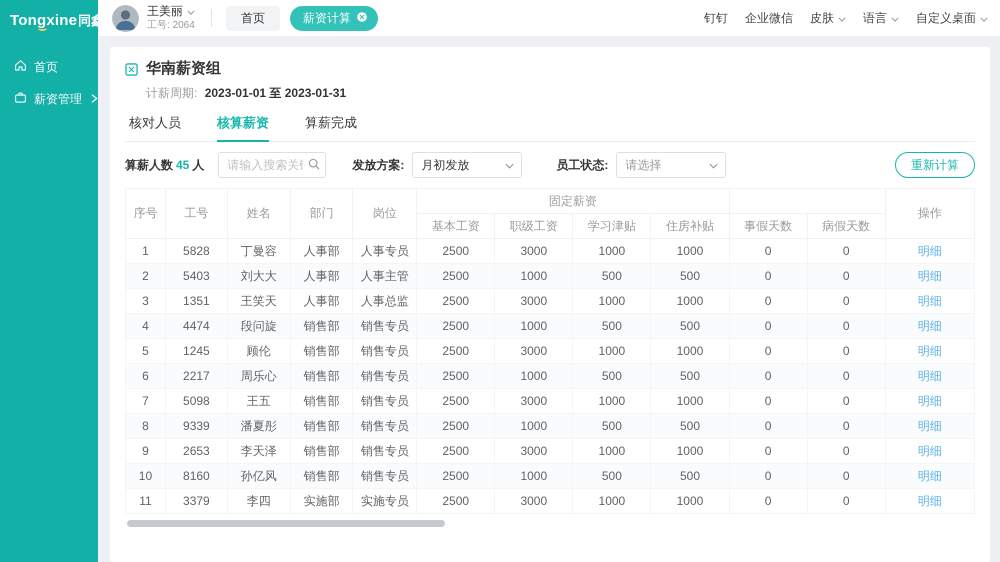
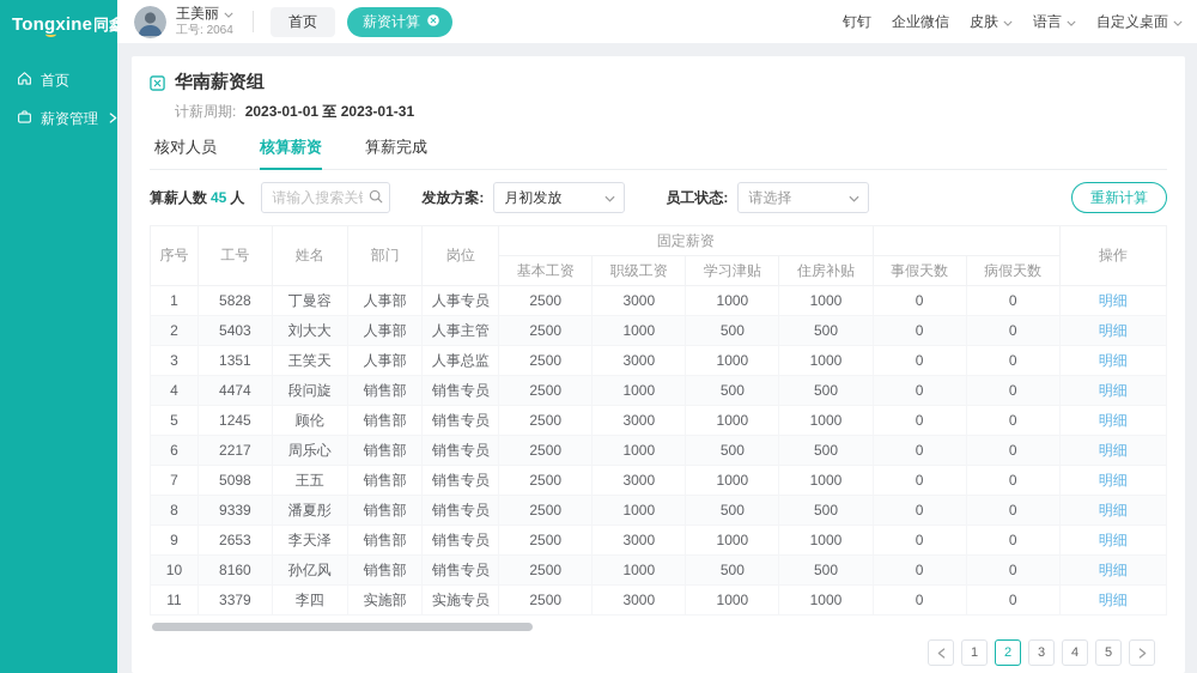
  Tongxine同鑫
  首页
  薪资管理
  王美丽
  工号: 2064
  首页
  薪资计算
  钉钉
  企业微信
  皮肤
  语言
  自定义桌面
  华南薪资组
  计薪周期: 2023-01-01 至 2023-01-31
  核对人员
  核算薪资
  算薪完成
  算薪人数
  45
  人
  请输入搜索关
  发放方案:
  月初发放
  员工状态:
  请选择
  重新计算
  序号	工号	姓名	部门	岗位	固定薪资		操作
  基本工资	职级工资	学习津贴	住房补贴	事假天数	病假天数
  1	5828	丁曼容	人事部	人事专员	2500	3000	1000	1000	0	0	明细
  2	5403	刘大大	人事部	人事主管	2500	1000	500	500	0	0	明细
  3	1351	王笑天	人事部	人事总监	2500	3000	1000	1000	0	0	明细
  4	4474	段问旋	销售部	销售专员	2500	1000	500	500	0	0	明细
  5	1245	顾伦	销售部	销售专员	2500	3000	1000	1000	0	0	明细
  6	2217	周乐心	销售部	销售专员	2500	1000	500	500	0	0	明细
  7	5098	王五	销售部	销售专员	2500	3000	1000	1000	0	0	明细
  8	9339	潘夏彤	销售部	销售专员	2500	1000	500	500	0	0	明细
  9	2653	李天泽	销售部	销售专员	2500	3000	1000	1000	0	0	明细
  10	8160	孙亿风	销售部	销售专员	2500	1000	500	500	0	0	明细
  11	3379	李四	实施部	实施专员	2500	3000	1000	1000	0	0	明细
+ 1
+ 2
+ 3
+ 4
+ 5
